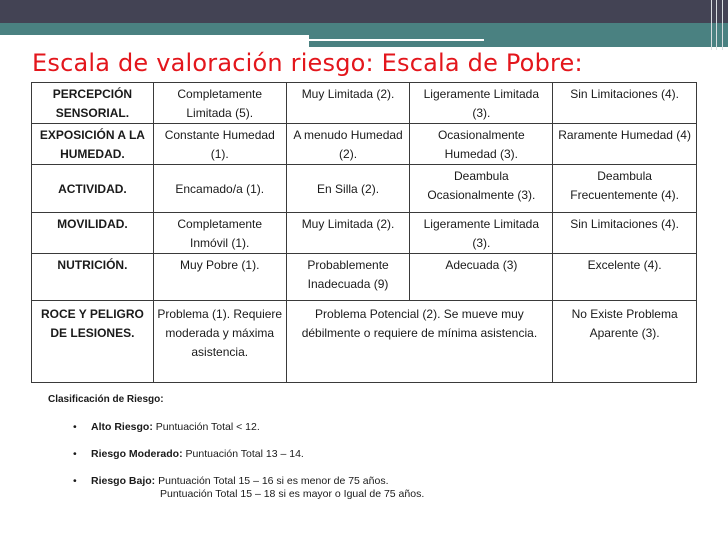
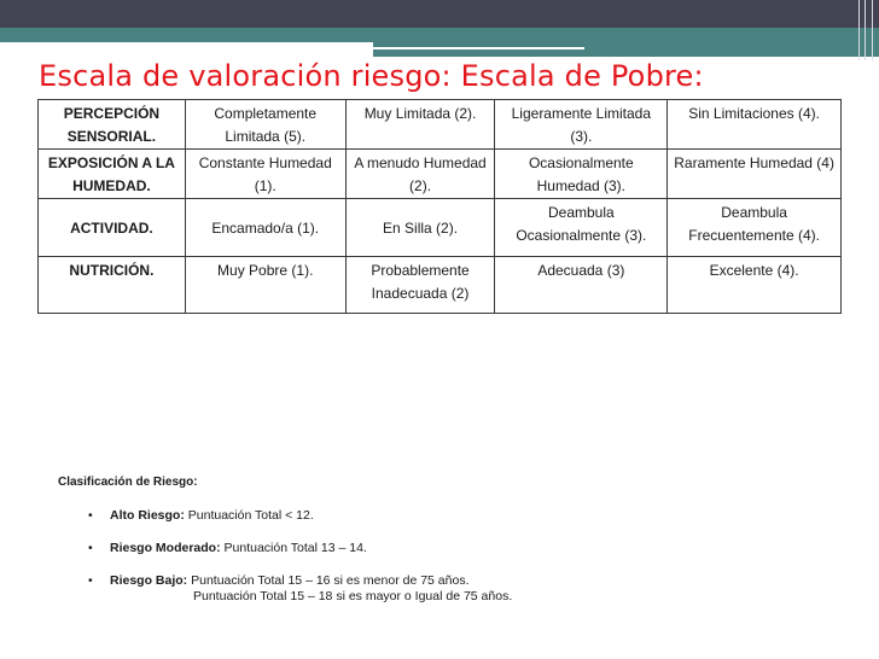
  Escala de valoración riesgo: Escala de Pobre:
  PERCEPCIÓN SENSORIAL.	Completamente Limitada (5).	Muy Limitada (2).	Ligeramente Limitada (3).	Sin Limitaciones (4).
  EXPOSICIÓN A LA HUMEDAD.	Constante Humedad (1).	A menudo Humedad (2).	Ocasionalmente Humedad (3).	Raramente Humedad (4)
  ACTIVIDAD.	Encamado/a (1).	En Silla (2).	Deambula Ocasionalmente (3).	Deambula Frecuentemente (4).
- MOVILIDAD.	Completamente Inmóvil (1).	Muy Limitada (2).	Ligeramente Limitada (3).	Sin Limitaciones (4).
- NUTRICIÓN.	Muy Pobre (1).	Probablemente Inadecuada (9)	Adecuada (3)	Excelente (4).
+ NUTRICIÓN.	Muy Pobre (1).	Probablemente Inadecuada (2)	Adecuada (3)	Excelente (4).
- ROCE Y PELIGRO DE LESIONES.	Problema (1). Requiere moderada y máxima asistencia.	Problema Potencial (2). Se mueve muy débilmente o requiere de mínima asistencia.	No Existe Problema Aparente (3).
  Clasificación de Riesgo:
  • Alto Riesgo: Puntuación Total < 12.
  • Riesgo Moderado: Puntuación Total 13 – 14.
  • Riesgo Bajo: Puntuación Total 15 – 16 si es menor de 75 años.
  Puntuación Total 15 – 18 si es mayor o Igual de 75 años.
